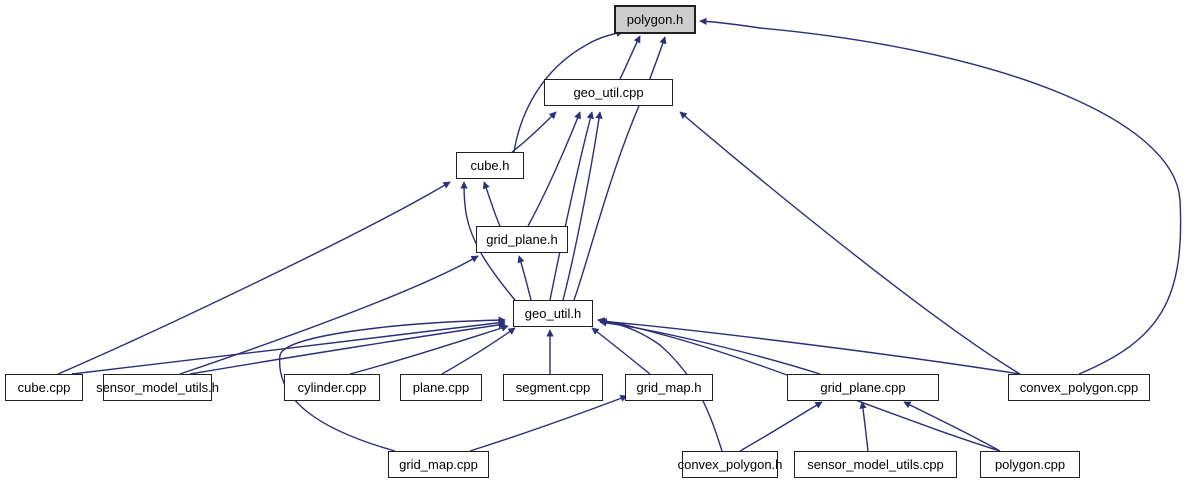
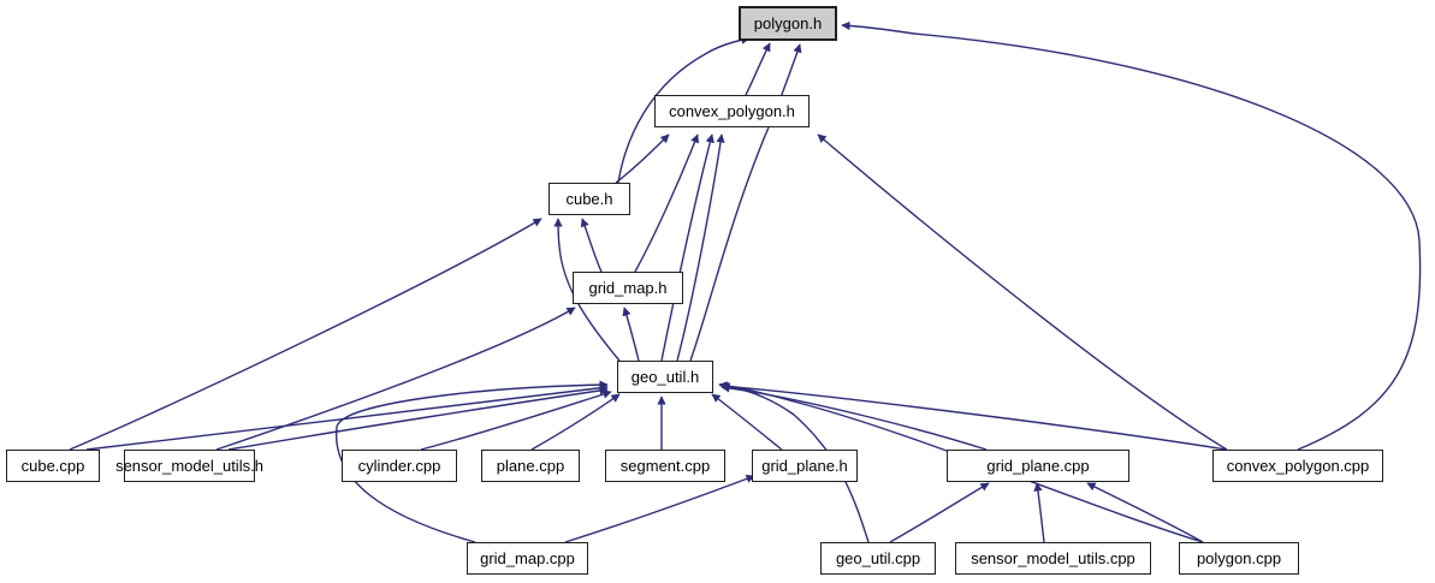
  polygon.h
- geo_util.cpp
+ convex_polygon.h
  cube.h
- grid_plane.h
+ grid_map.h
  geo_util.h
  cube.cpp
  sensor_model_utils.h
  cylinder.cpp
  plane.cpp
  segment.cpp
- grid_map.h
+ grid_plane.h
  grid_plane.cpp
  convex_polygon.cpp
  grid_map.cpp
- convex_polygon.h
+ geo_util.cpp
  sensor_model_utils.cpp
  polygon.cpp
